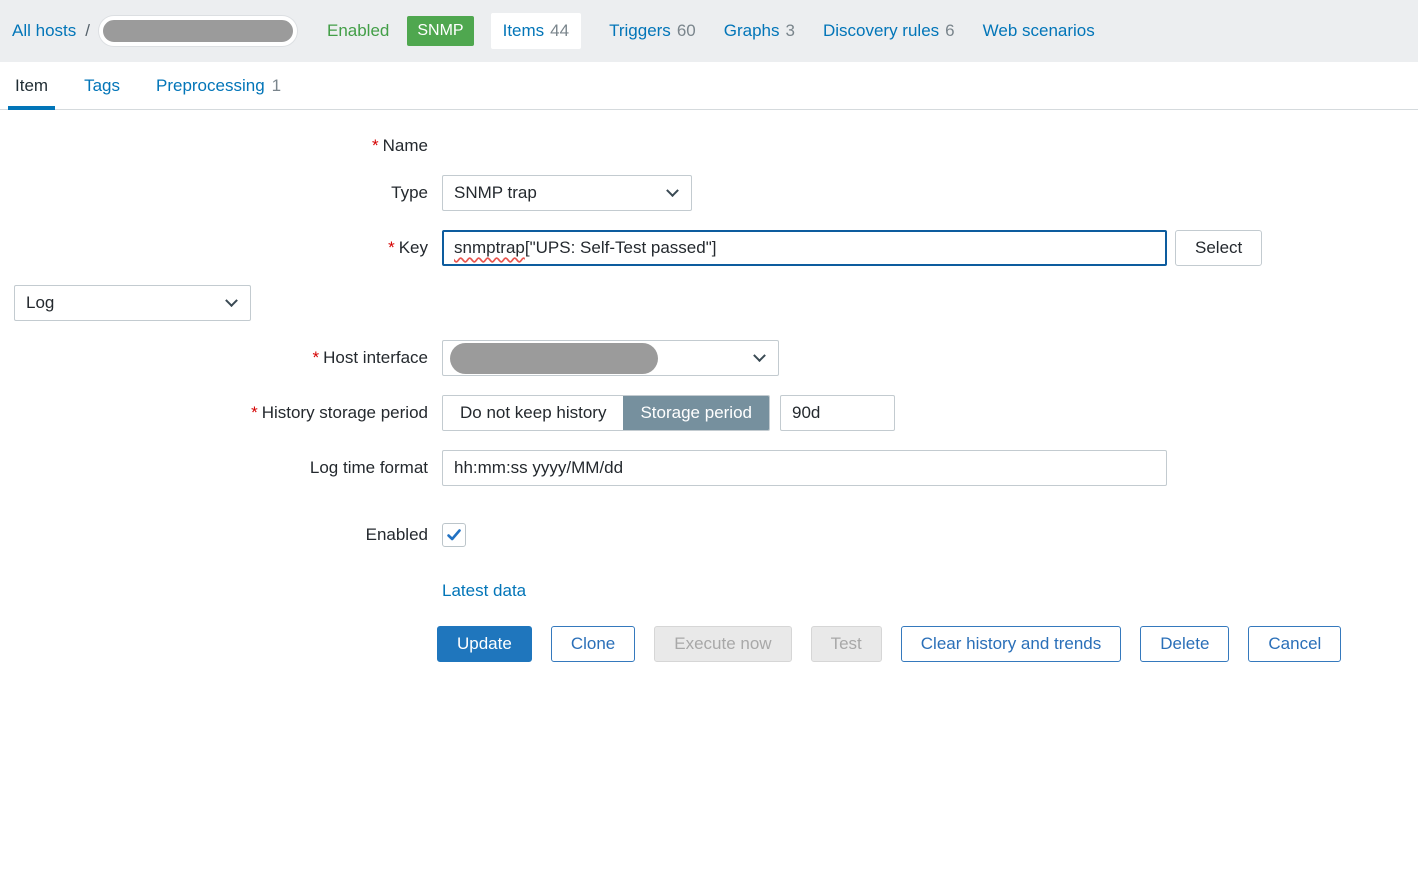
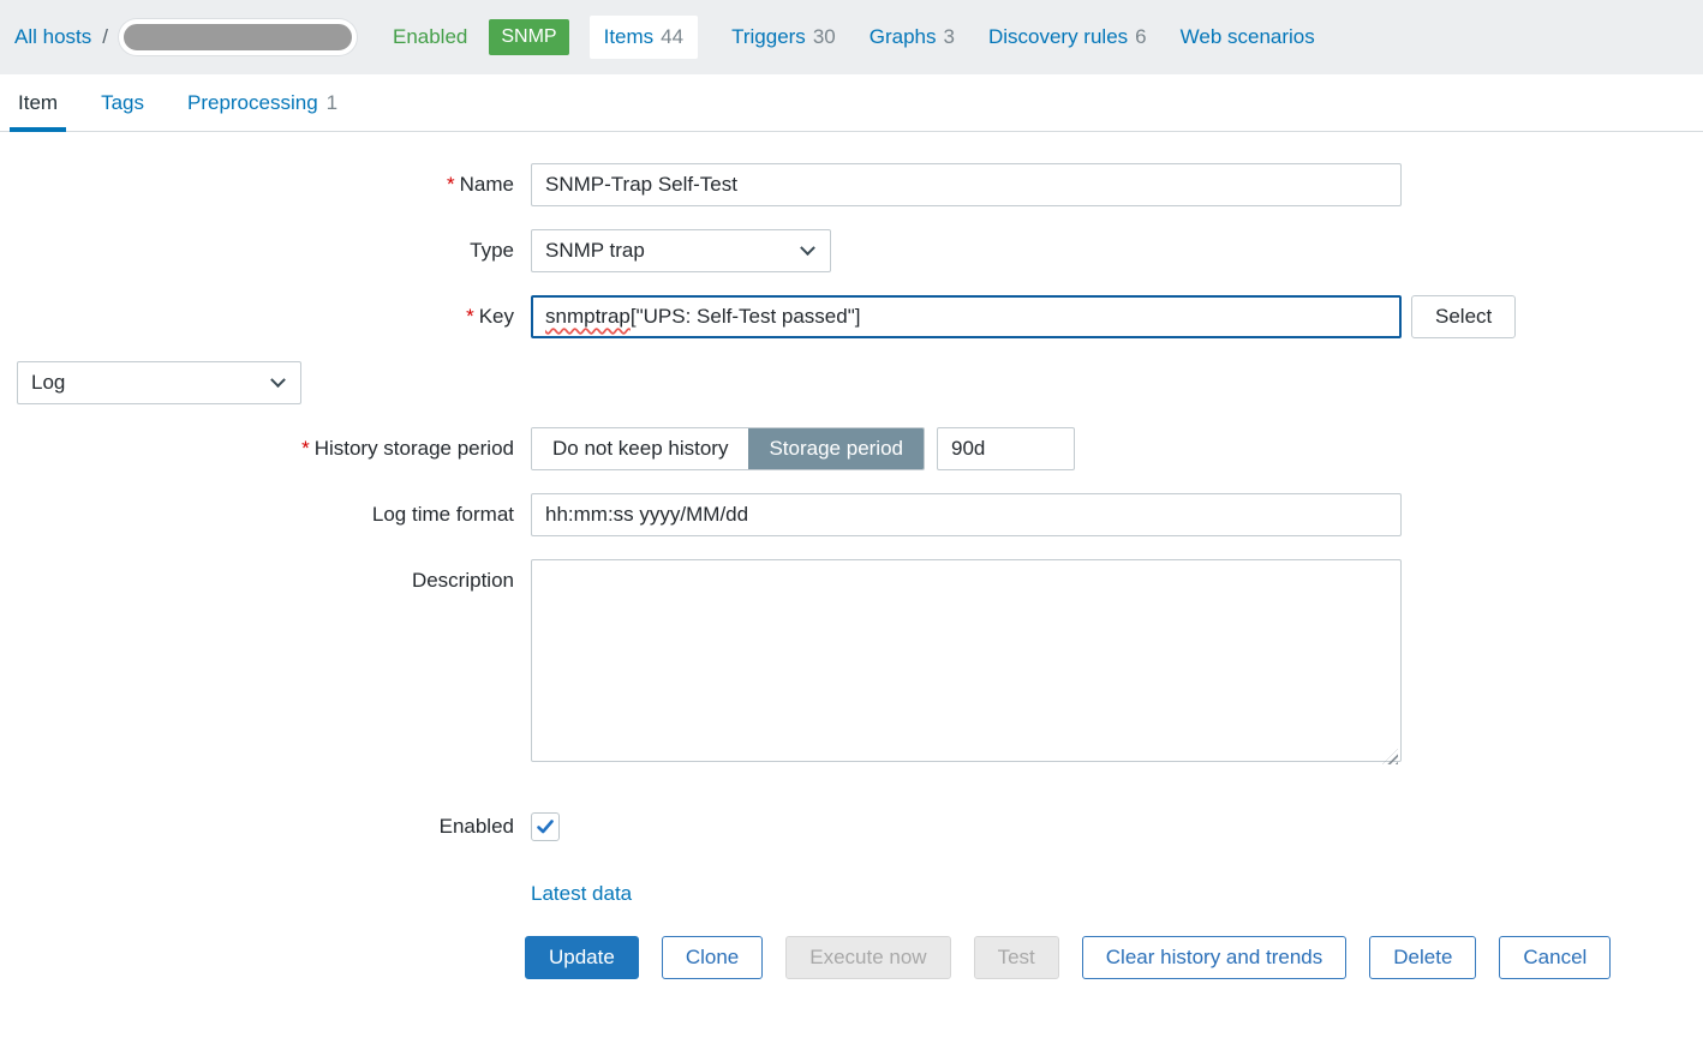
  All hosts
  /
  Enabled
  SNMP
  Items
  44
  Triggers
- 60
+ 30
  Graphs
  3
  Discovery rules
  6
  Web scenarios
  Item
  Tags
  Preprocessing
  1
  * Name
+ SNMP-Trap Self-Test
  Type
  SNMP trap
  * Key
  snmptrap
  ["UPS: Self-Test passed"]
  Select
  Log
- * Host interface
  * History storage period
  Do not keep history
  Storage period
  90d
  Log time format
  hh:mm:ss yyyy/MM/dd
+ Description
  Enabled
  Latest data
  Update
  Clone
  Execute now
  Test
  Clear history and trends
  Delete
  Cancel
